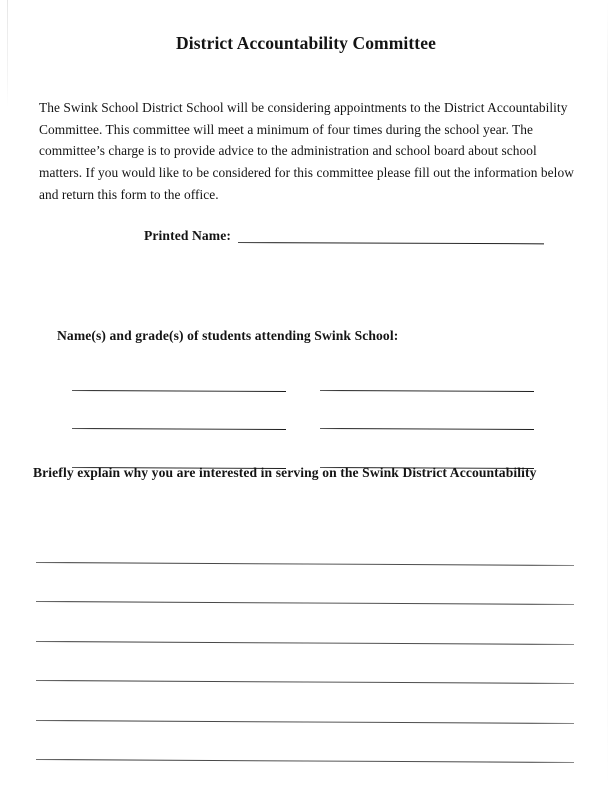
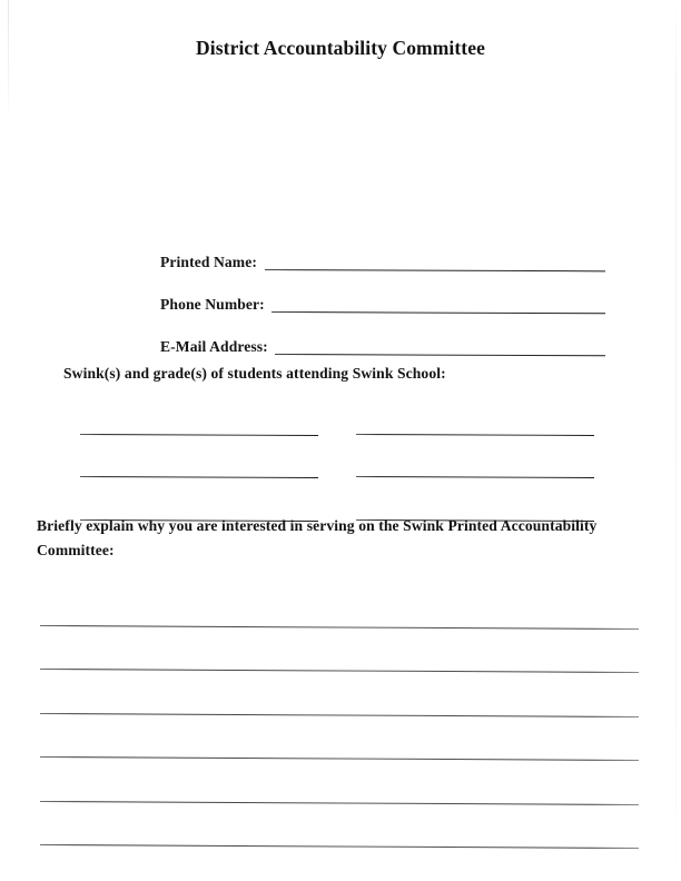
  District Accountability Committee
- The Swink School District School will be considering appointments to the District Accountability Committee. This committee will meet a minimum of four times during the school year. The committee’s charge is to provide advice to the administration and school board about school matters. If you would like to be considered for this committee please fill out the information below and return this form to the office.
  Printed Name:
+ Phone Number:
+ E-Mail Address:
- Name(s) and grade(s) of students attending Swink School:
+ Swink(s) and grade(s) of students attending Swink School:
- Briefly explain why you are interested in serving on the Swink District Accountability
+ Briefly explain why you are interested in serving on the Swink Printed Accountability
+ Committee:
